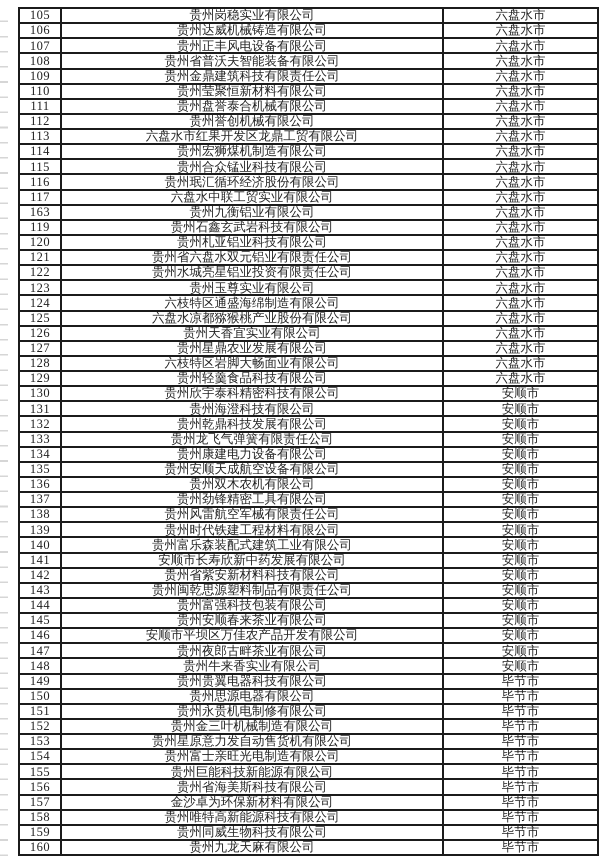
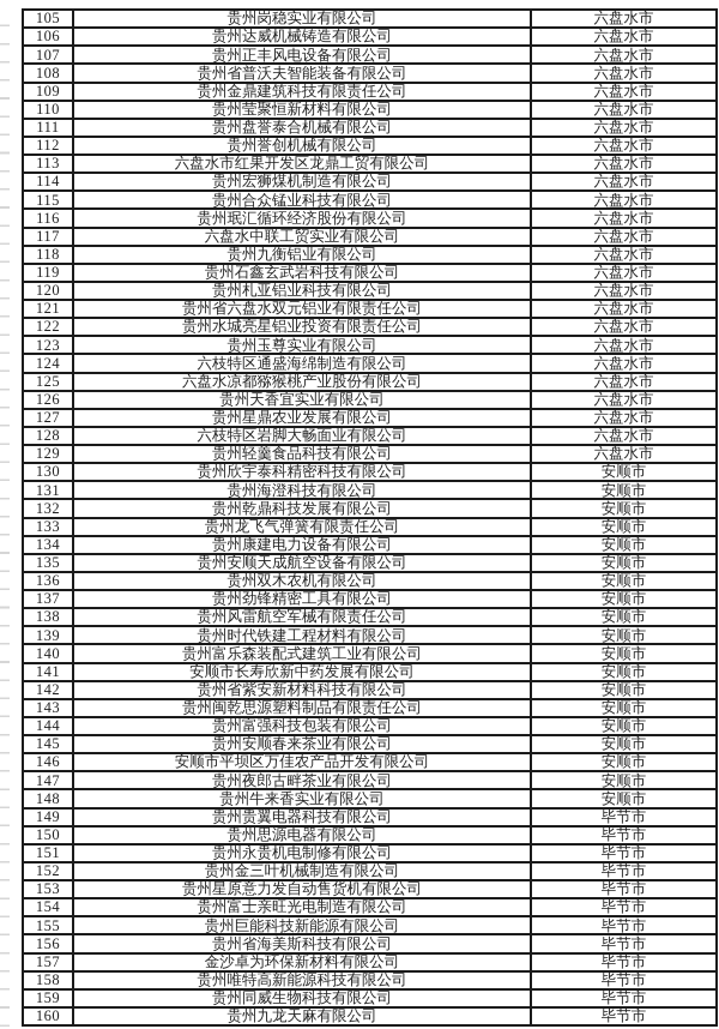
  105	贵州岗稳实业有限公司	六盘水市
  106	贵州达威机械铸造有限公司	六盘水市
  107	贵州正丰风电设备有限公司	六盘水市
  108	贵州省普沃夫智能装备有限公司	六盘水市
  109	贵州金鼎建筑科技有限责任公司	六盘水市
  110	贵州莹聚恒新材料有限公司	六盘水市
  111	贵州盘誉泰合机械有限公司	六盘水市
  112	贵州誉创机械有限公司	六盘水市
  113	六盘水市红果开发区龙鼎工贸有限公司	六盘水市
  114	贵州宏狮煤机制造有限公司	六盘水市
  115	贵州合众锰业科技有限公司	六盘水市
  116	贵州珉汇循环经济股份有限公司	六盘水市
  117	六盘水中联工贸实业有限公司	六盘水市
- 163	贵州九衡铝业有限公司	六盘水市
+ 118	贵州九衡铝业有限公司	六盘水市
  119	贵州石鑫玄武岩科技有限公司	六盘水市
  120	贵州札亚铝业科技有限公司	六盘水市
  121	贵州省六盘水双元铝业有限责任公司	六盘水市
  122	贵州水城亮星铝业投资有限责任公司	六盘水市
  123	贵州玉尊实业有限公司	六盘水市
  124	六枝特区通盛海绵制造有限公司	六盘水市
  125	六盘水凉都猕猴桃产业股份有限公司	六盘水市
  126	贵州天香宜实业有限公司	六盘水市
  127	贵州星鼎农业发展有限公司	六盘水市
  128	六枝特区岩脚大畅面业有限公司	六盘水市
  129	贵州轻羹食品科技有限公司	六盘水市
  130	贵州欣宇泰科精密科技有限公司	安顺市
  131	贵州海澄科技有限公司	安顺市
  132	贵州乾鼎科技发展有限公司	安顺市
  133	贵州龙飞气弹簧有限责任公司	安顺市
  134	贵州康建电力设备有限公司	安顺市
  135	贵州安顺天成航空设备有限公司	安顺市
  136	贵州双木农机有限公司	安顺市
  137	贵州劲锋精密工具有限公司	安顺市
  138	贵州风雷航空军械有限责任公司	安顺市
  139	贵州时代铁建工程材料有限公司	安顺市
  140	贵州富乐森装配式建筑工业有限公司	安顺市
  141	安顺市长寿欣新中药发展有限公司	安顺市
  142	贵州省紫安新材料科技有限公司	安顺市
  143	贵州闽乾思源塑料制品有限责任公司	安顺市
  144	贵州富强科技包装有限公司	安顺市
  145	贵州安顺春来茶业有限公司	安顺市
  146	安顺市平坝区万佳农产品开发有限公司	安顺市
  147	贵州夜郎古畔茶业有限公司	安顺市
  148	贵州牛来香实业有限公司	安顺市
  149	贵州贵翼电器科技有限公司	毕节市
  150	贵州思源电器有限公司	毕节市
  151	贵州永贵机电制修有限公司	毕节市
  152	贵州金三叶机械制造有限公司	毕节市
  153	贵州星原意力发自动售货机有限公司	毕节市
  154	贵州富士亲旺光电制造有限公司	毕节市
  155	贵州巨能科技新能源有限公司	毕节市
  156	贵州省海美斯科技有限公司	毕节市
  157	金沙卓为环保新材料有限公司	毕节市
  158	贵州唯特高新能源科技有限公司	毕节市
  159	贵州同威生物科技有限公司	毕节市
  160	贵州九龙天麻有限公司	毕节市
